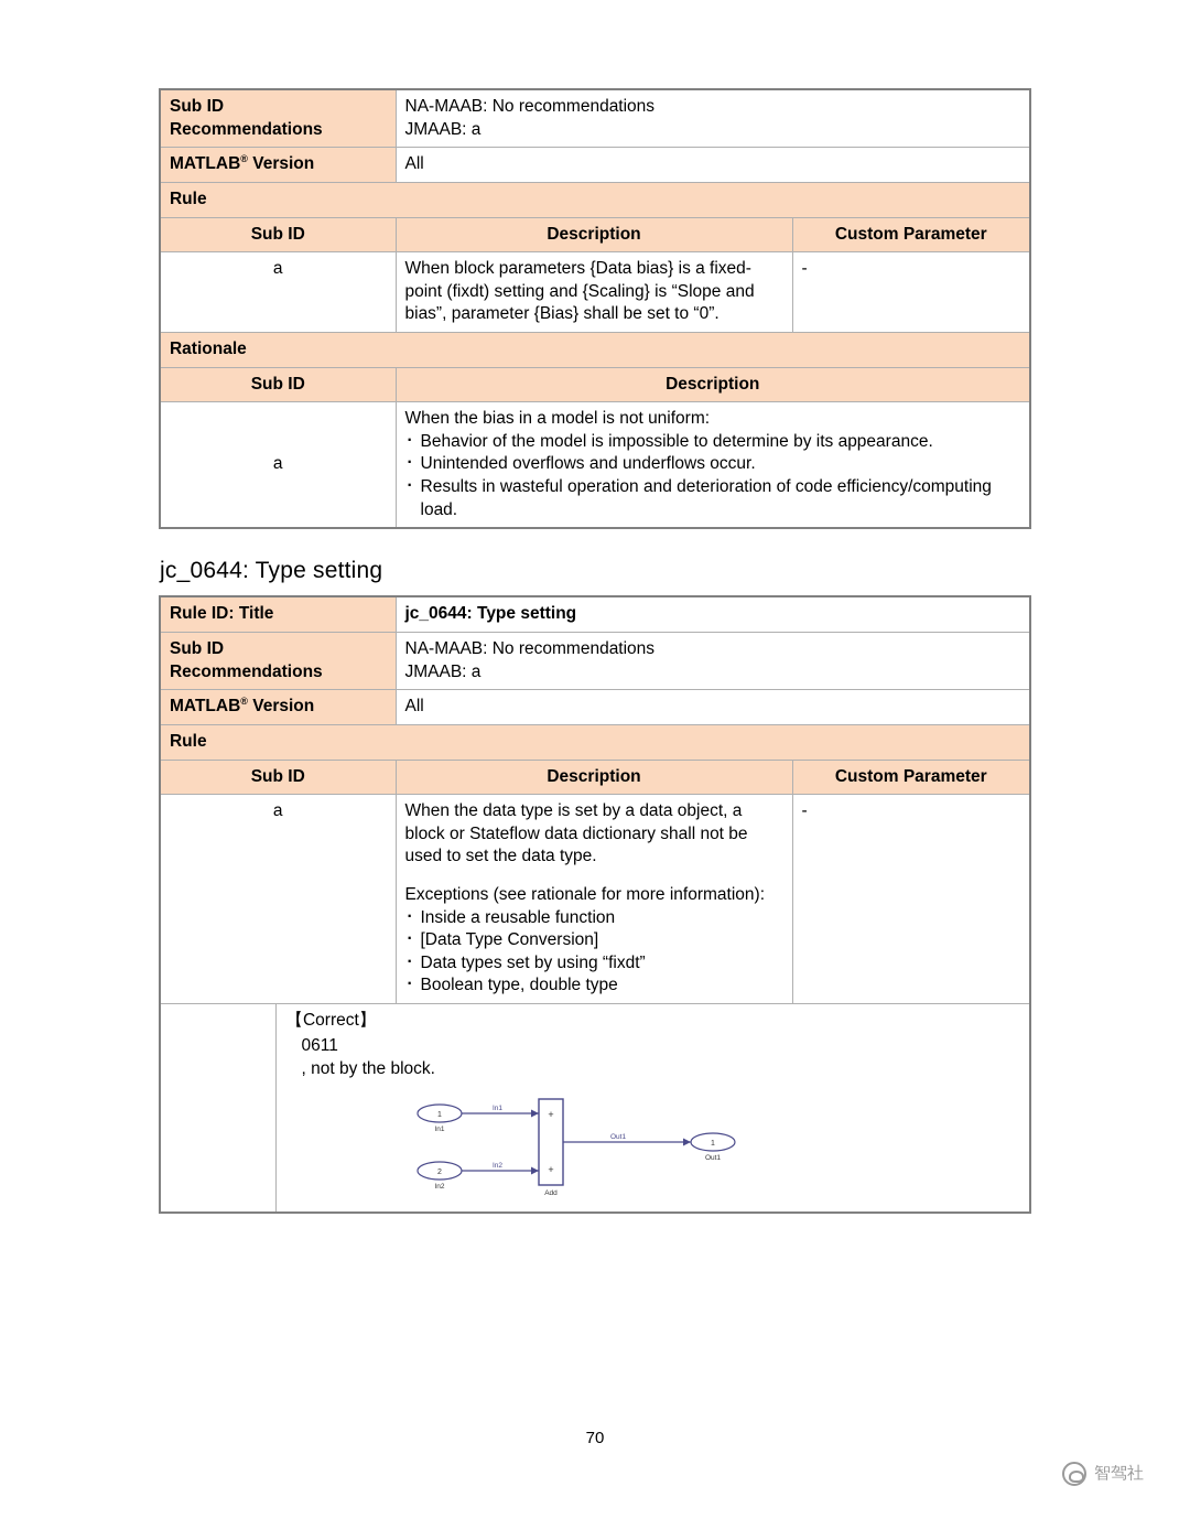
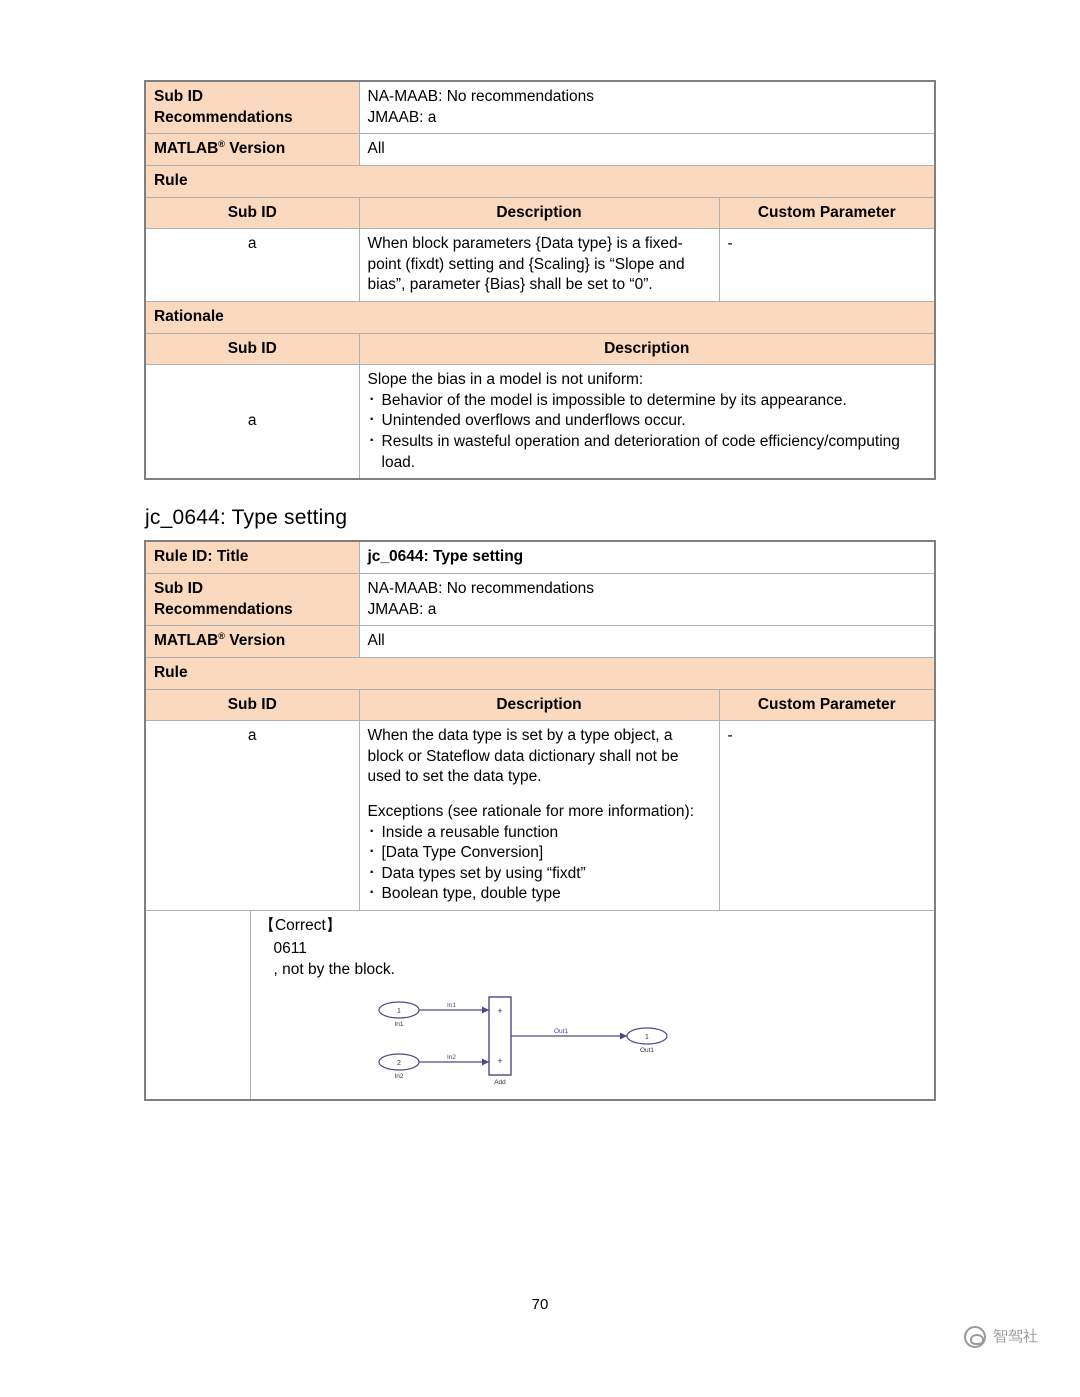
  Sub ID Recommendations	NA-MAAB: No recommendations JMAAB: a
  MATLAB® Version	All
  Rule
  Sub ID	Description	Custom Parameter
- a	When block parameters {Data bias} is a fixed-point (fixdt) setting and {Scaling} is “Slope and bias”, parameter {Bias} shall be set to “0”.	-
+ a	When block parameters {Data type} is a fixed-point (fixdt) setting and {Scaling} is “Slope and bias”, parameter {Bias} shall be set to “0”.	-
  Rationale
  Sub ID	Description
- a	When the bias in a model is not uniform: Behavior of the model is impossible to determine by its appearance. Unintended overflows and underflows occur. Results in wasteful operation and deterioration of code efficiency/computing load.
+ a	Slope the bias in a model is not uniform: Behavior of the model is impossible to determine by its appearance. Unintended overflows and underflows occur. Results in wasteful operation and deterioration of code efficiency/computing load.
  jc_0644: Type setting
  Rule ID: Title	jc_0644: Type setting
  Sub ID Recommendations	NA-MAAB: No recommendations JMAAB: a
  MATLAB® Version	All
  Rule
  Sub ID	Description	Custom Parameter
- a	When the data type is set by a data object, a block or Stateflow data dictionary shall not be used to set the data type. Exceptions (see rationale for more information): Inside a reusable function [Data Type Conversion] Data types set by using “fixdt” Boolean type, double type	-
+ a	When the data type is set by a type object, a block or Stateflow data dictionary shall not be used to set the data type. Exceptions (see rationale for more information): Inside a reusable function [Data Type Conversion] Data types set by using “fixdt” Boolean type, double type	-
  70
  智驾社
